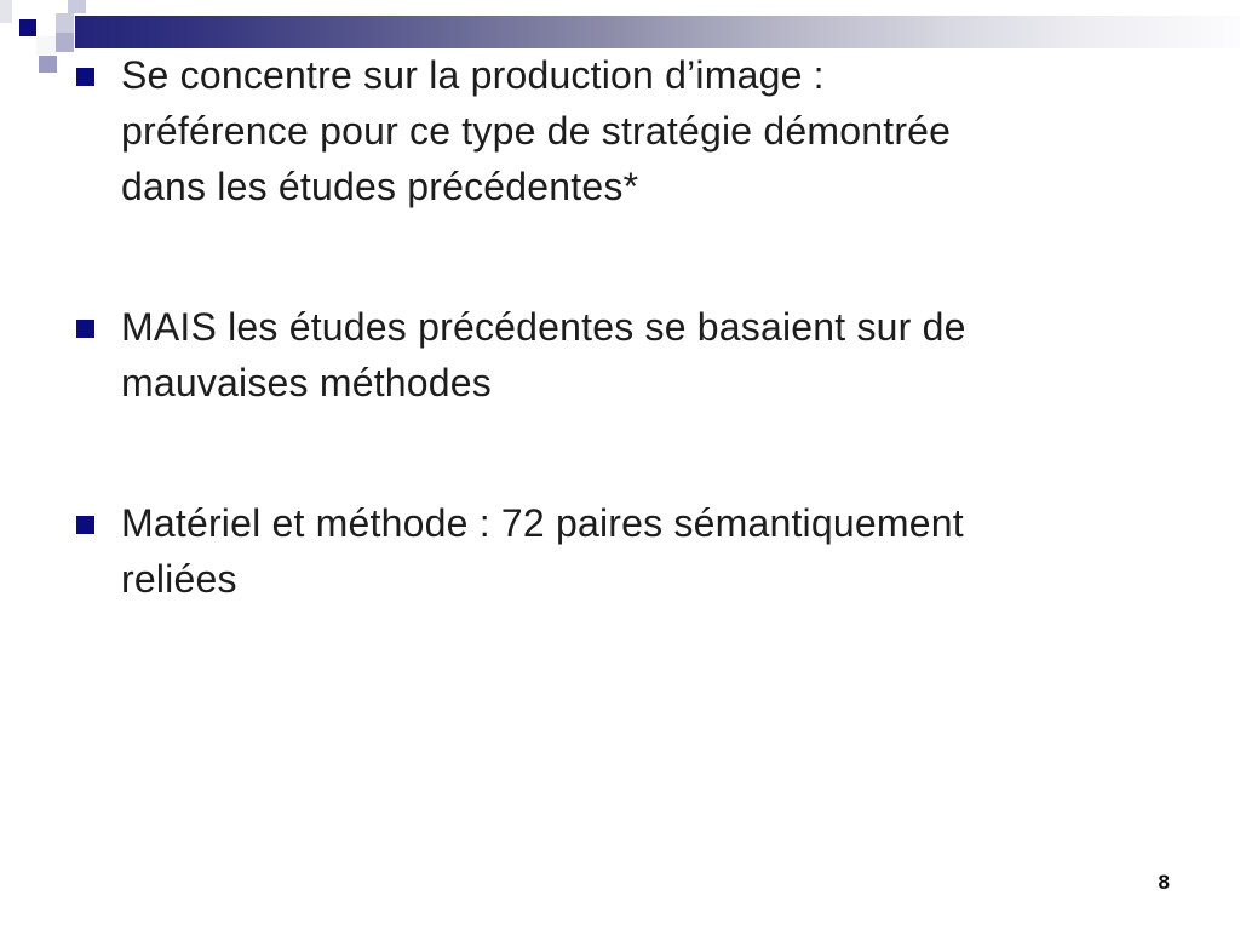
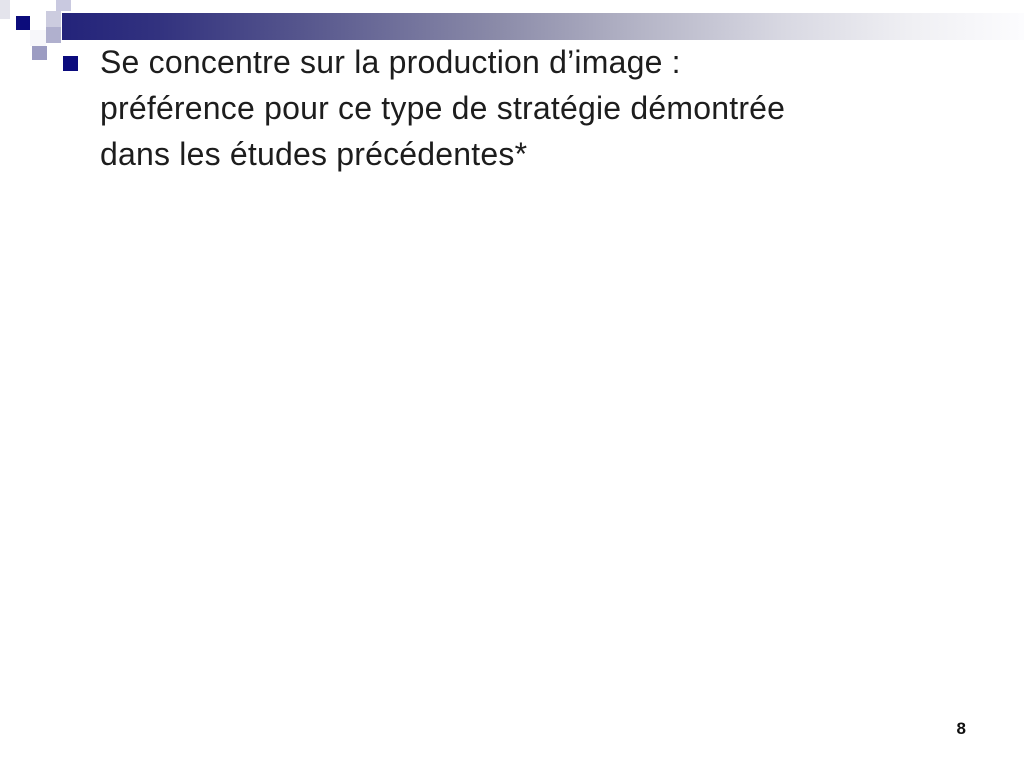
  Se concentre sur la production d’image :
  préférence pour ce type de stratégie démontrée
  dans les études précédentes*
- MAIS les études précédentes se basaient sur de
- mauvaises méthodes
- Matériel et méthode : 72 paires sémantiquement
- reliées
  8
